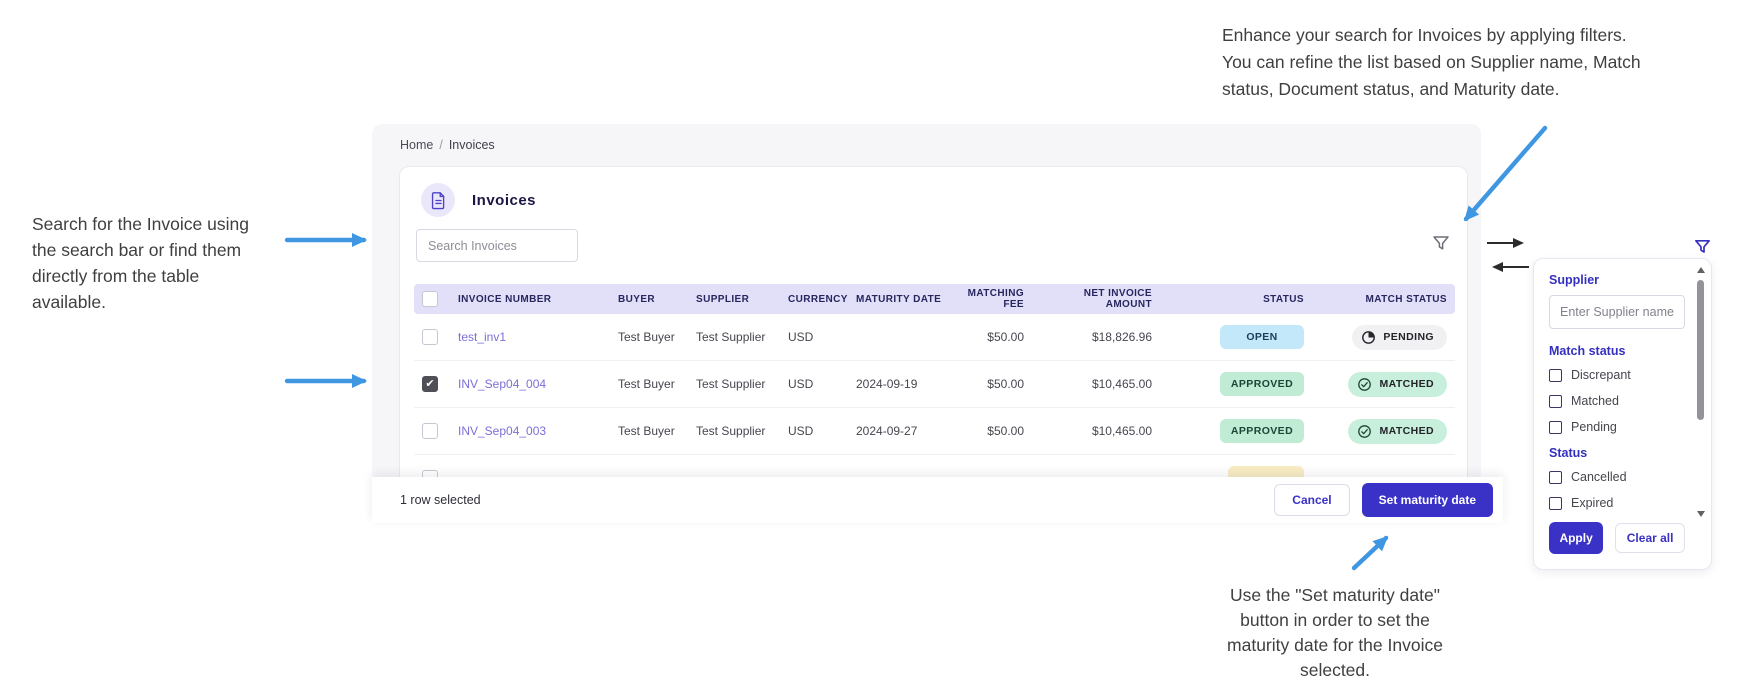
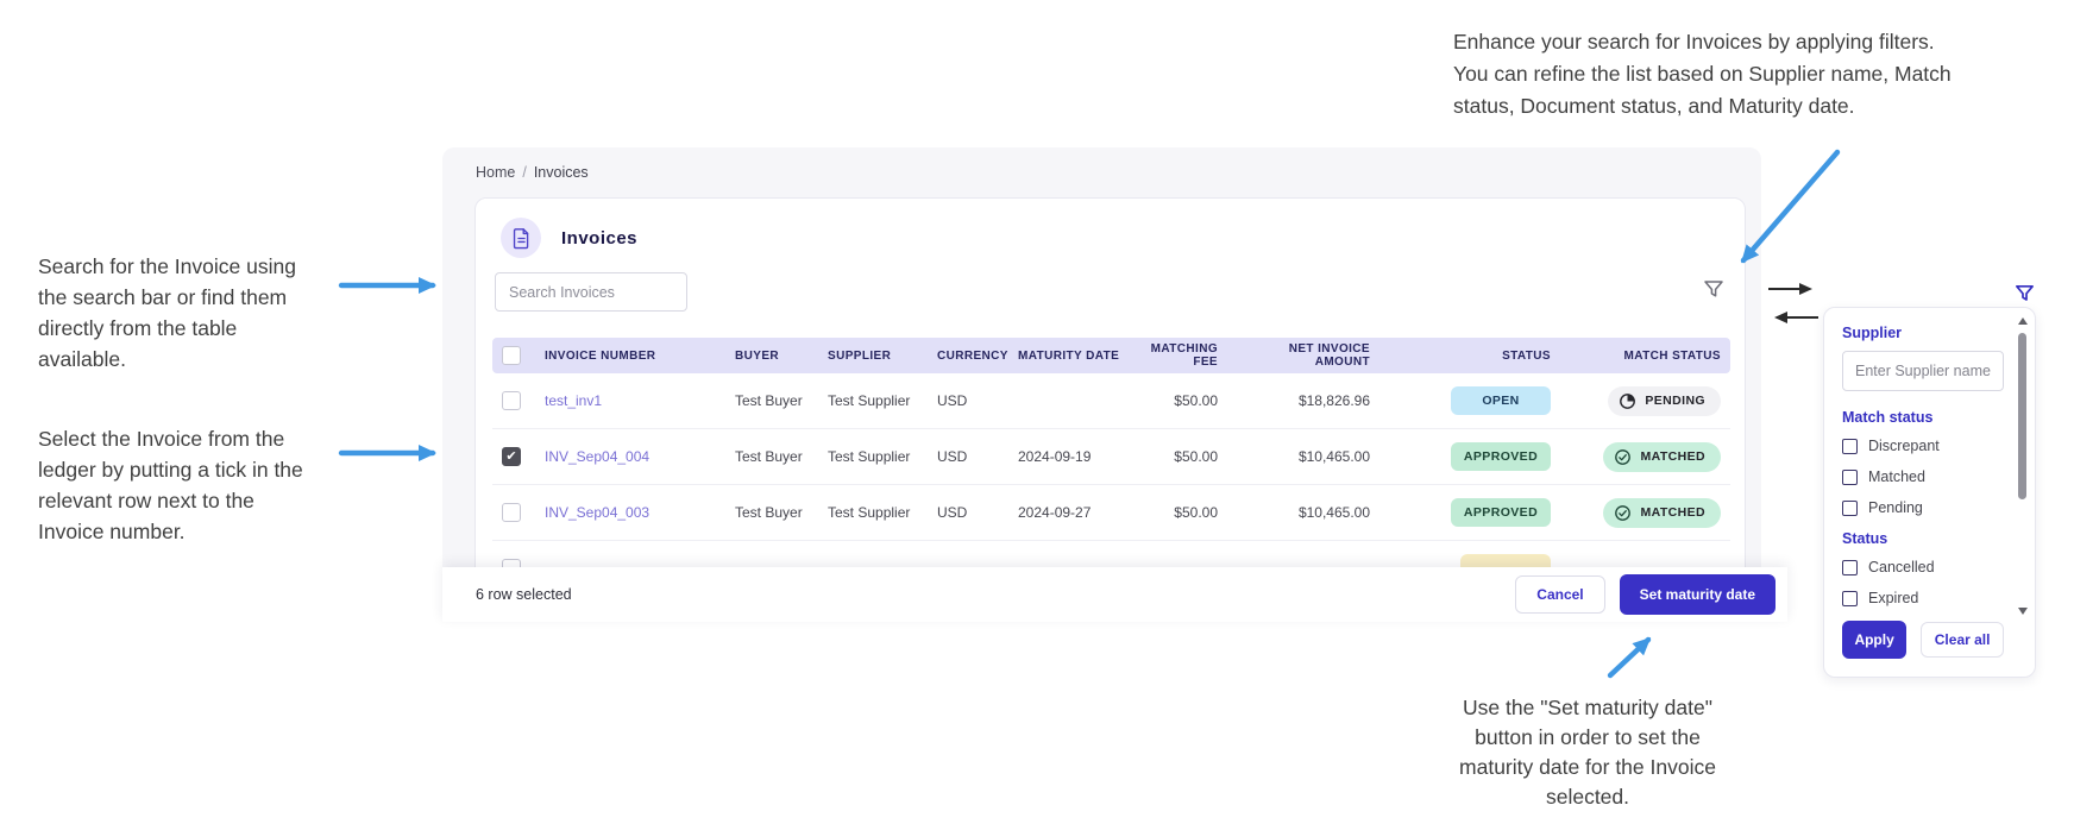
  Enhance your search for Invoices by applying filters.
  You can refine the list based on Supplier name, Match
  status, Document status, and Maturity date.
  Search for the Invoice using
  the search bar or find them
  directly from the table
  available.
+ Select the Invoice from the
+ ledger by putting a tick in the
+ relevant row next to the
+ Invoice number.
  Use the "Set maturity date"
  button in order to set the
  maturity date for the Invoice
  selected.
  Home / Invoices
  Invoices
  Search Invoices
  INVOICE NUMBER
  BUYER
  SUPPLIER
  CURRENCY
  MATURITY DATE
  MATCHING FEE
  NET INVOICE AMOUNT
  STATUS
  MATCH STATUS
  test_inv1
  Test Buyer
  Test Supplier
  USD
  $50.00
  $18,826.96
  OPEN
  PENDING
  INV_Sep04_004
  Test Buyer
  Test Supplier
  USD
  2024-09-19
  $50.00
  $10,465.00
  APPROVED
  MATCHED
  INV_Sep04_003
  Test Buyer
  Test Supplier
  USD
  2024-09-27
  $50.00
  $10,465.00
  APPROVED
  MATCHED
- 1 row selected
+ 6 row selected
  Cancel
  Set maturity date
  Supplier
  Enter Supplier name
  Match status
  Discrepant
  Matched
  Pending
  Status
  Cancelled
  Expired
  Apply
  Clear all
